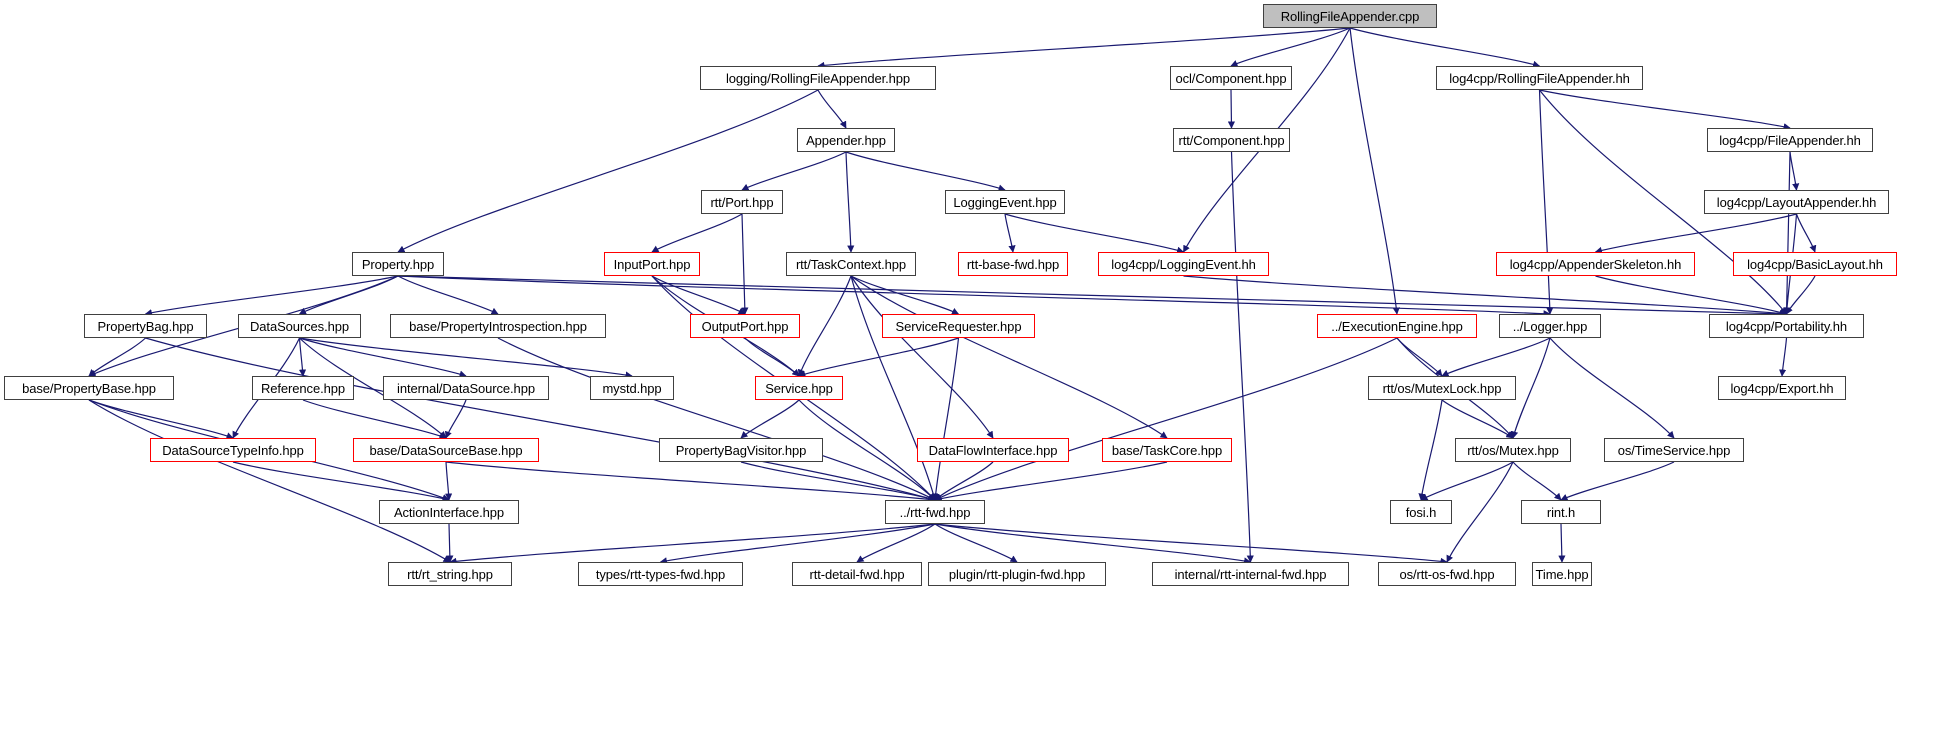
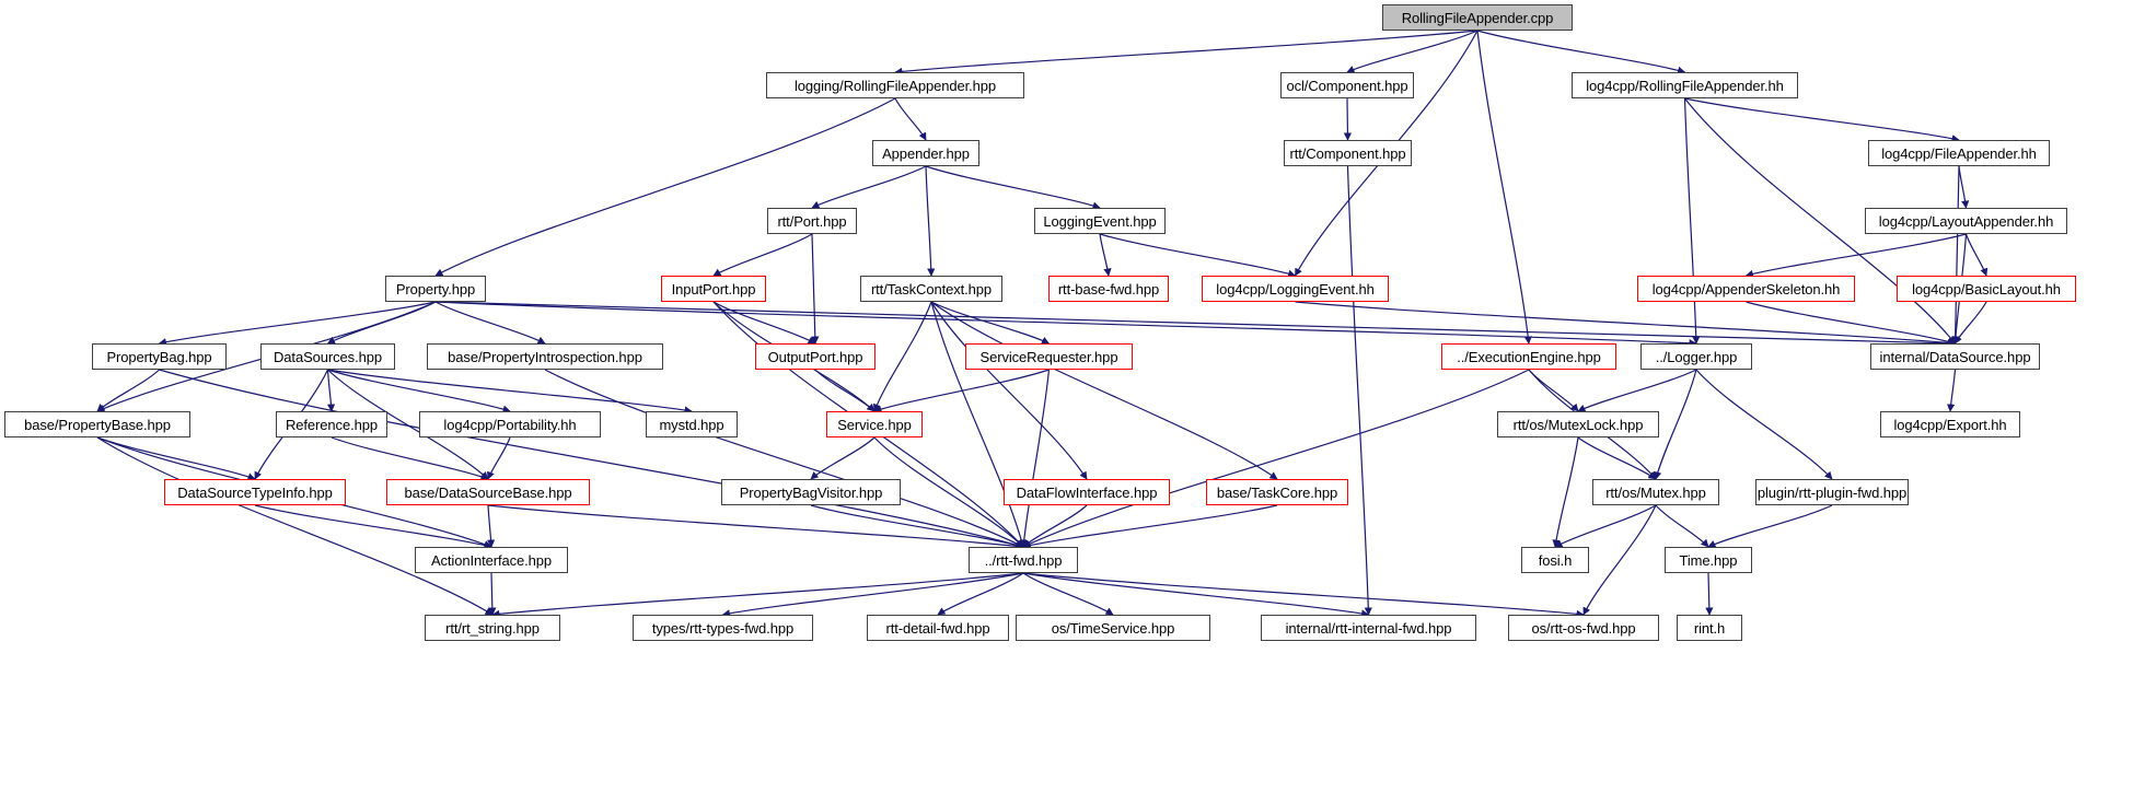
  RollingFileAppender.cpp
  logging/RollingFileAppender.hpp
  ocl/Component.hpp
  log4cpp/RollingFileAppender.hh
  Appender.hpp
  rtt/Component.hpp
  log4cpp/FileAppender.hh
  rtt/Port.hpp
  LoggingEvent.hpp
  log4cpp/LayoutAppender.hh
  Property.hpp
  InputPort.hpp
  rtt/TaskContext.hpp
  rtt-base-fwd.hpp
  log4cpp/LoggingEvent.hh
  log4cpp/AppenderSkeleton.hh
  log4cpp/BasicLayout.hh
  PropertyBag.hpp
  DataSources.hpp
  base/PropertyIntrospection.hpp
  OutputPort.hpp
  ServiceRequester.hpp
  ../ExecutionEngine.hpp
  ../Logger.hpp
- log4cpp/Portability.hh
+ internal/DataSource.hpp
  base/PropertyBase.hpp
  Reference.hpp
- internal/DataSource.hpp
+ log4cpp/Portability.hh
  mystd.hpp
  Service.hpp
  rtt/os/MutexLock.hpp
  log4cpp/Export.hh
  DataSourceTypeInfo.hpp
  base/DataSourceBase.hpp
  PropertyBagVisitor.hpp
  DataFlowInterface.hpp
  base/TaskCore.hpp
  rtt/os/Mutex.hpp
- os/TimeService.hpp
+ plugin/rtt-plugin-fwd.hpp
  ActionInterface.hpp
  ../rtt-fwd.hpp
  fosi.h
- rint.h
+ Time.hpp
  rtt/rt_string.hpp
  types/rtt-types-fwd.hpp
  rtt-detail-fwd.hpp
- plugin/rtt-plugin-fwd.hpp
+ os/TimeService.hpp
  internal/rtt-internal-fwd.hpp
  os/rtt-os-fwd.hpp
- Time.hpp
+ rint.h
